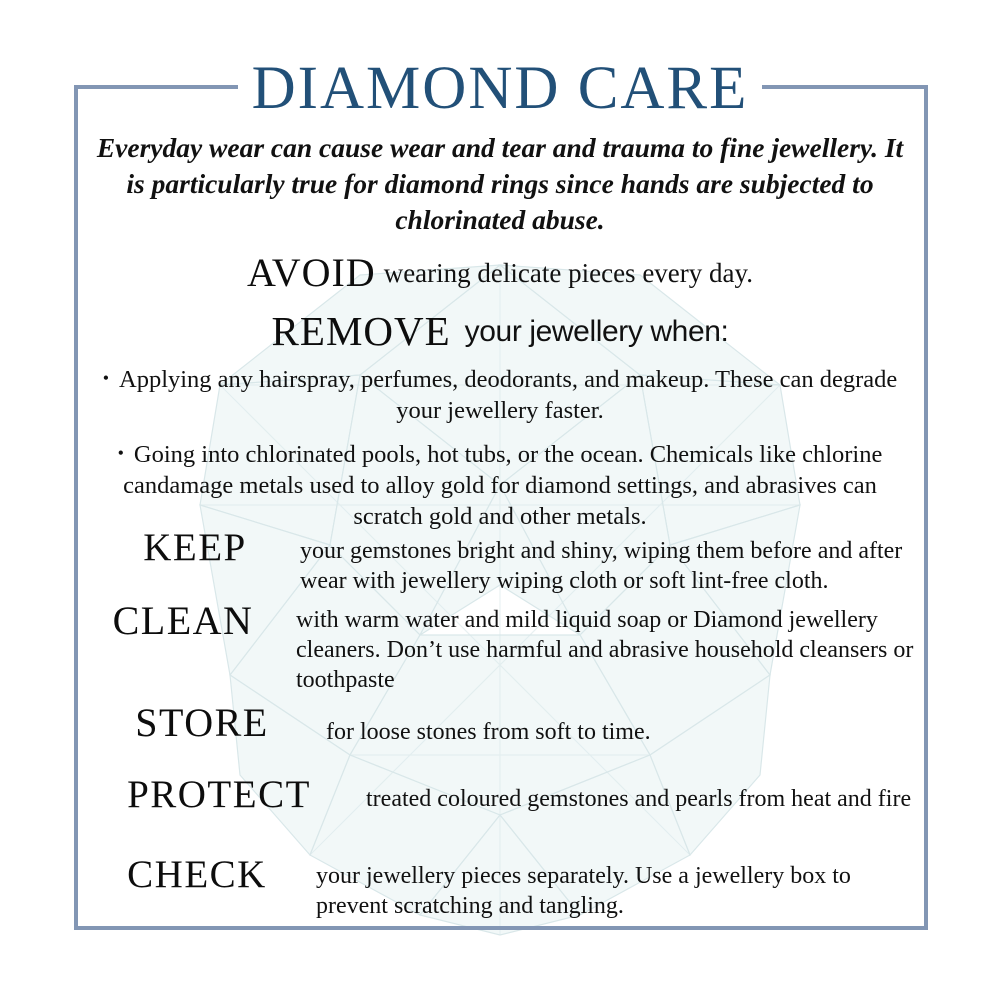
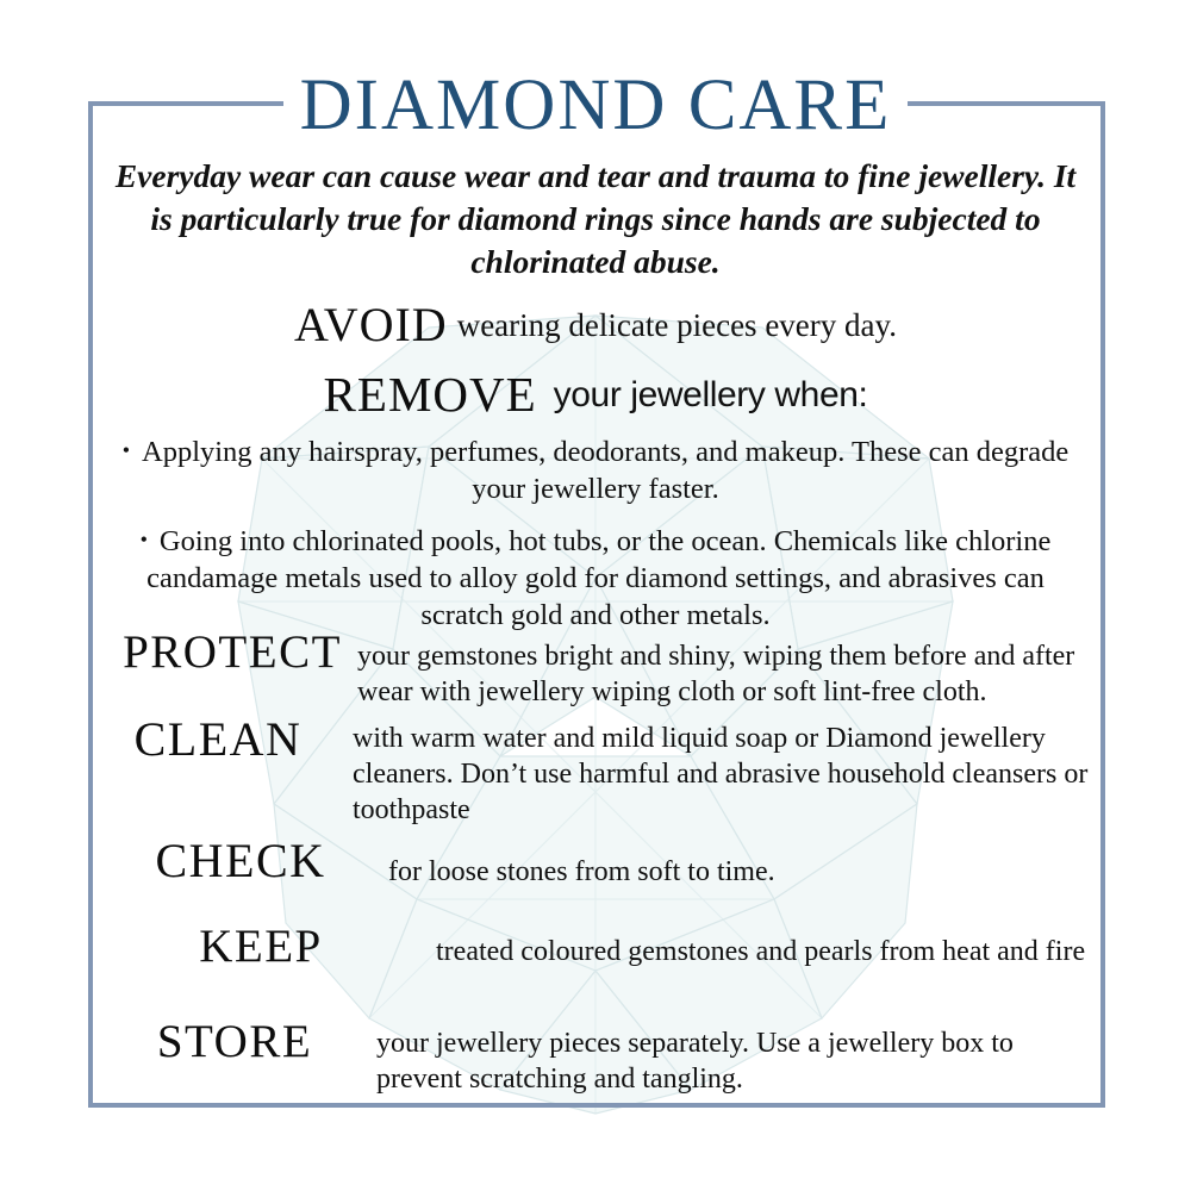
  DIAMOND CARE
  Everyday wear can cause wear and tear and trauma to fine jewellery. It is particularly true for diamond rings since hands are subjected to chlorinated abuse.
  AVOID wearing delicate pieces every day.
  REMOVE your jewellery when:
  • Applying any hairspray, perfumes, deodorants, and makeup. These can degrade your jewellery faster.
  • Going into chlorinated pools, hot tubs, or the ocean. Chemicals like chlorine candamage metals used to alloy gold for diamond settings, and abrasives can scratch gold and other metals.
- KEEP
+ PROTECT
  your gemstones bright and shiny, wiping them before and after wear with jewellery wiping cloth or soft lint-free cloth.
  CLEAN
  with warm water and mild liquid soap or Diamond jewellery cleaners. Don’t use harmful and abrasive household cleansers or toothpaste
- STORE
+ CHECK
  for loose stones from soft to time.
- PROTECT
+ KEEP
  treated coloured gemstones and pearls from heat and fire
- CHECK
+ STORE
  your jewellery pieces separately. Use a jewellery box to prevent scratching and tangling.
